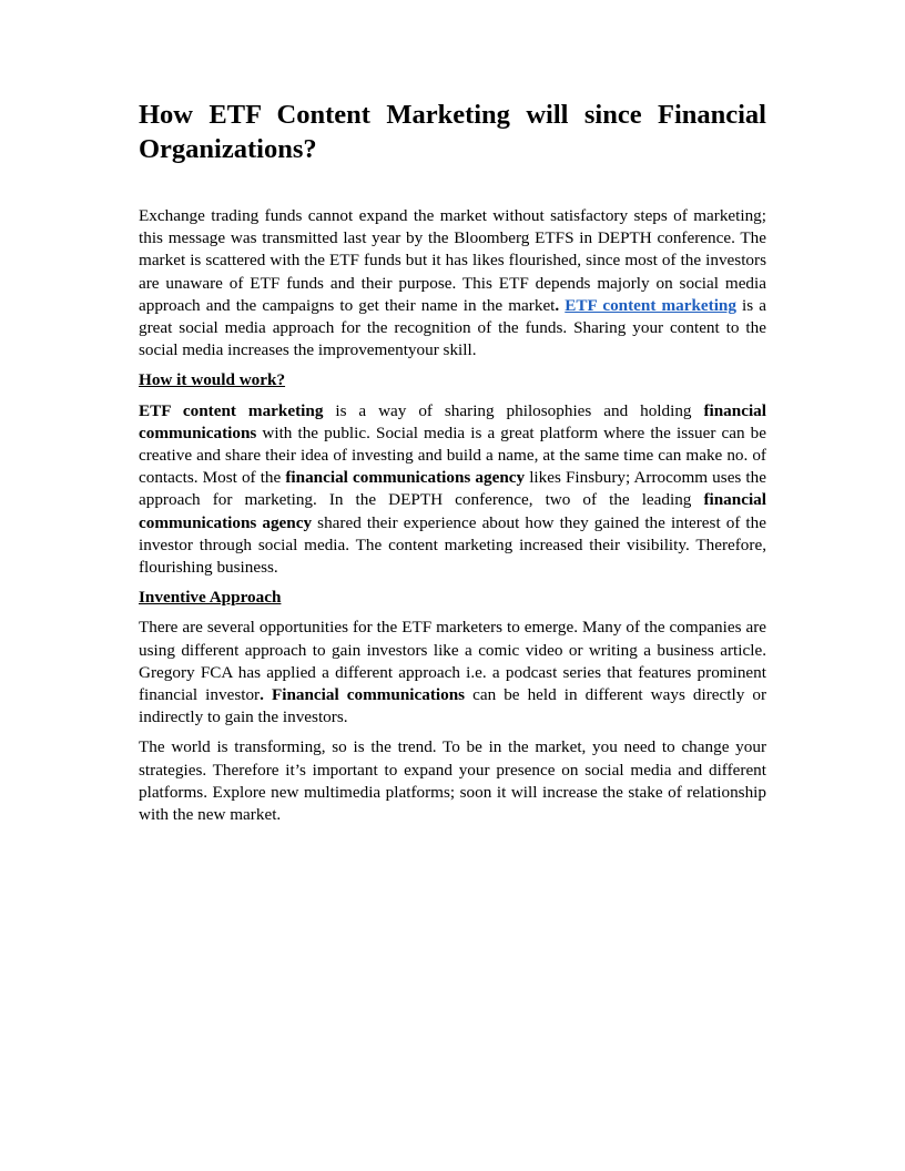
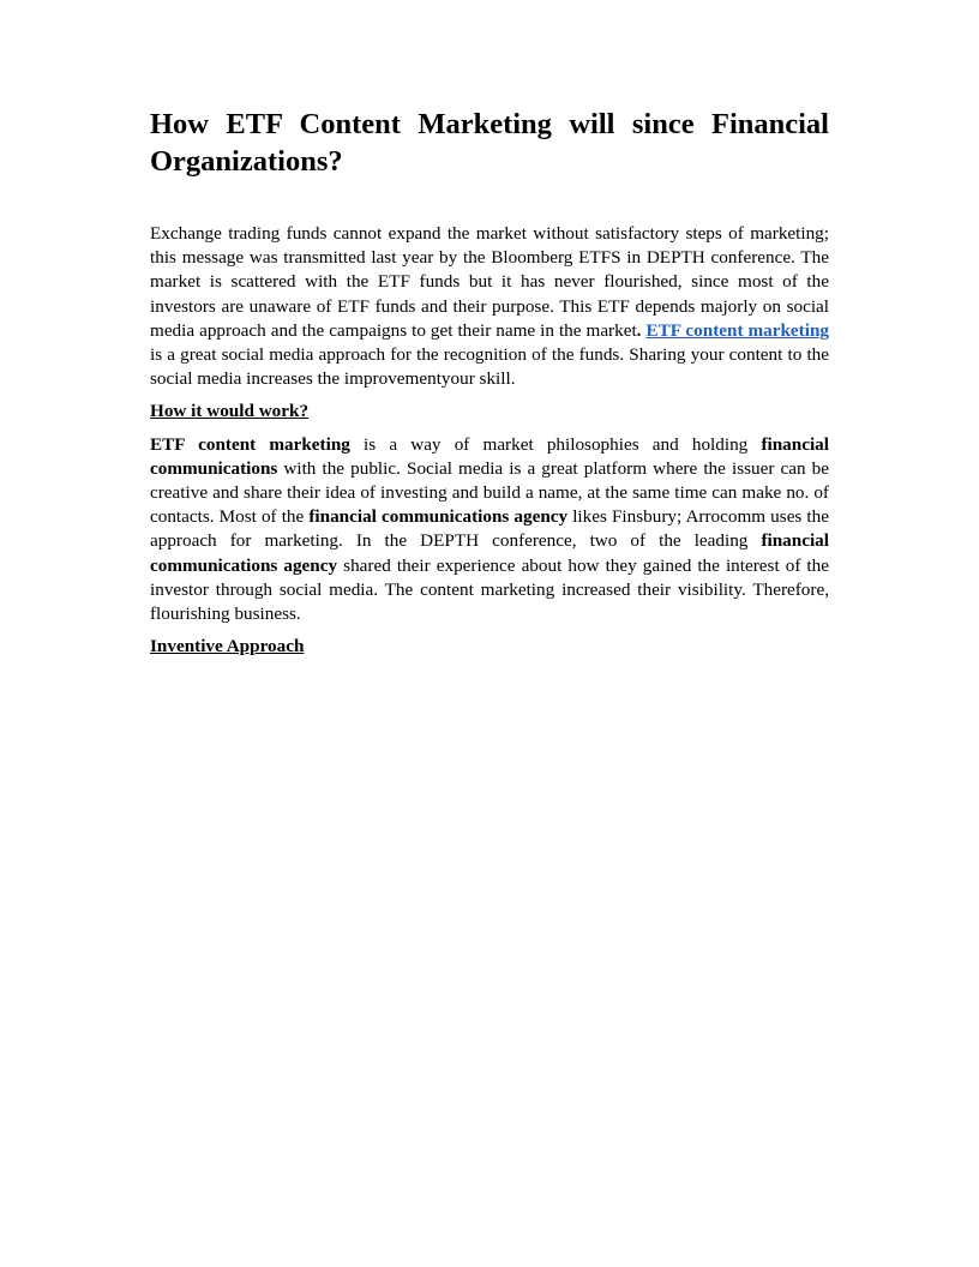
  How ETF Content Marketing will since Financial Organizations?
- Exchange trading funds cannot expand the market without satisfactory steps of marketing; this message was transmitted last year by the Bloomberg ETFS in DEPTH conference. The market is scattered with the ETF funds but it has likes flourished, since most of the investors are unaware of ETF funds and their purpose. This ETF depends majorly on social media approach and the campaigns to get their name in the market. ETF content marketing is a great social media approach for the recognition of the funds. Sharing your content to the social media increases the improvementyour skill.
+ Exchange trading funds cannot expand the market without satisfactory steps of marketing; this message was transmitted last year by the Bloomberg ETFS in DEPTH conference. The market is scattered with the ETF funds but it has never flourished, since most of the investors are unaware of ETF funds and their purpose. This ETF depends majorly on social media approach and the campaigns to get their name in the market. ETF content marketing is a great social media approach for the recognition of the funds. Sharing your content to the social media increases the improvementyour skill.
  How it would work?
- ETF content marketing is a way of sharing philosophies and holding financial communications with the public. Social media is a great platform where the issuer can be creative and share their idea of investing and build a name, at the same time can make no. of contacts. Most of the financial communications agency likes Finsbury; Arrocomm uses the approach for marketing. In the DEPTH conference, two of the leading financial communications agency shared their experience about how they gained the interest of the investor through social media. The content marketing increased their visibility. Therefore, flourishing business.
+ ETF content marketing is a way of market philosophies and holding financial communications with the public. Social media is a great platform where the issuer can be creative and share their idea of investing and build a name, at the same time can make no. of contacts. Most of the financial communications agency likes Finsbury; Arrocomm uses the approach for marketing. In the DEPTH conference, two of the leading financial communications agency shared their experience about how they gained the interest of the investor through social media. The content marketing increased their visibility. Therefore, flourishing business.
  Inventive Approach
- There are several opportunities for the ETF marketers to emerge. Many of the companies are using different approach to gain investors like a comic video or writing a business article. Gregory FCA has applied a different approach i.e. a podcast series that features prominent financial investor. Financial communications can be held in different ways directly or indirectly to gain the investors.
- The world is transforming, so is the trend. To be in the market, you need to change your strategies. Therefore it’s important to expand your presence on social media and different platforms. Explore new multimedia platforms; soon it will increase the stake of relationship with the new market.
